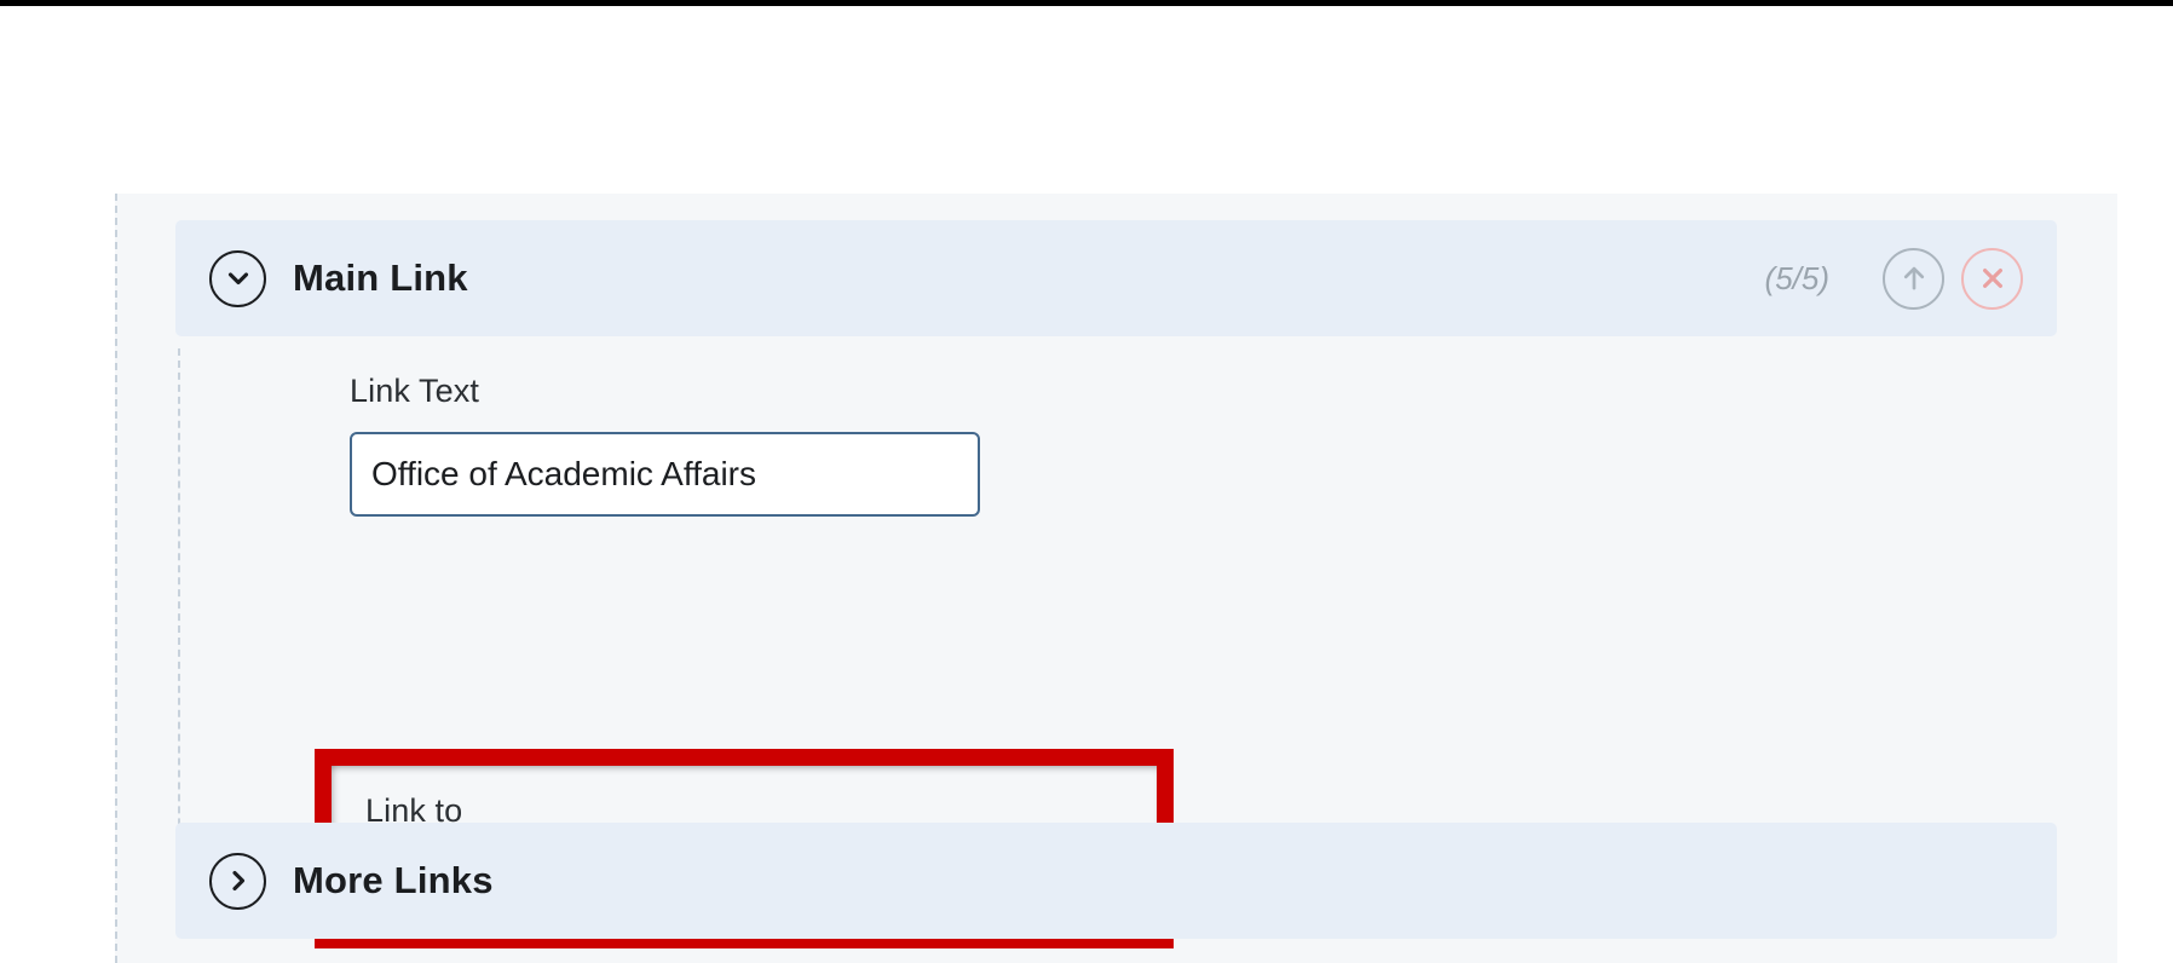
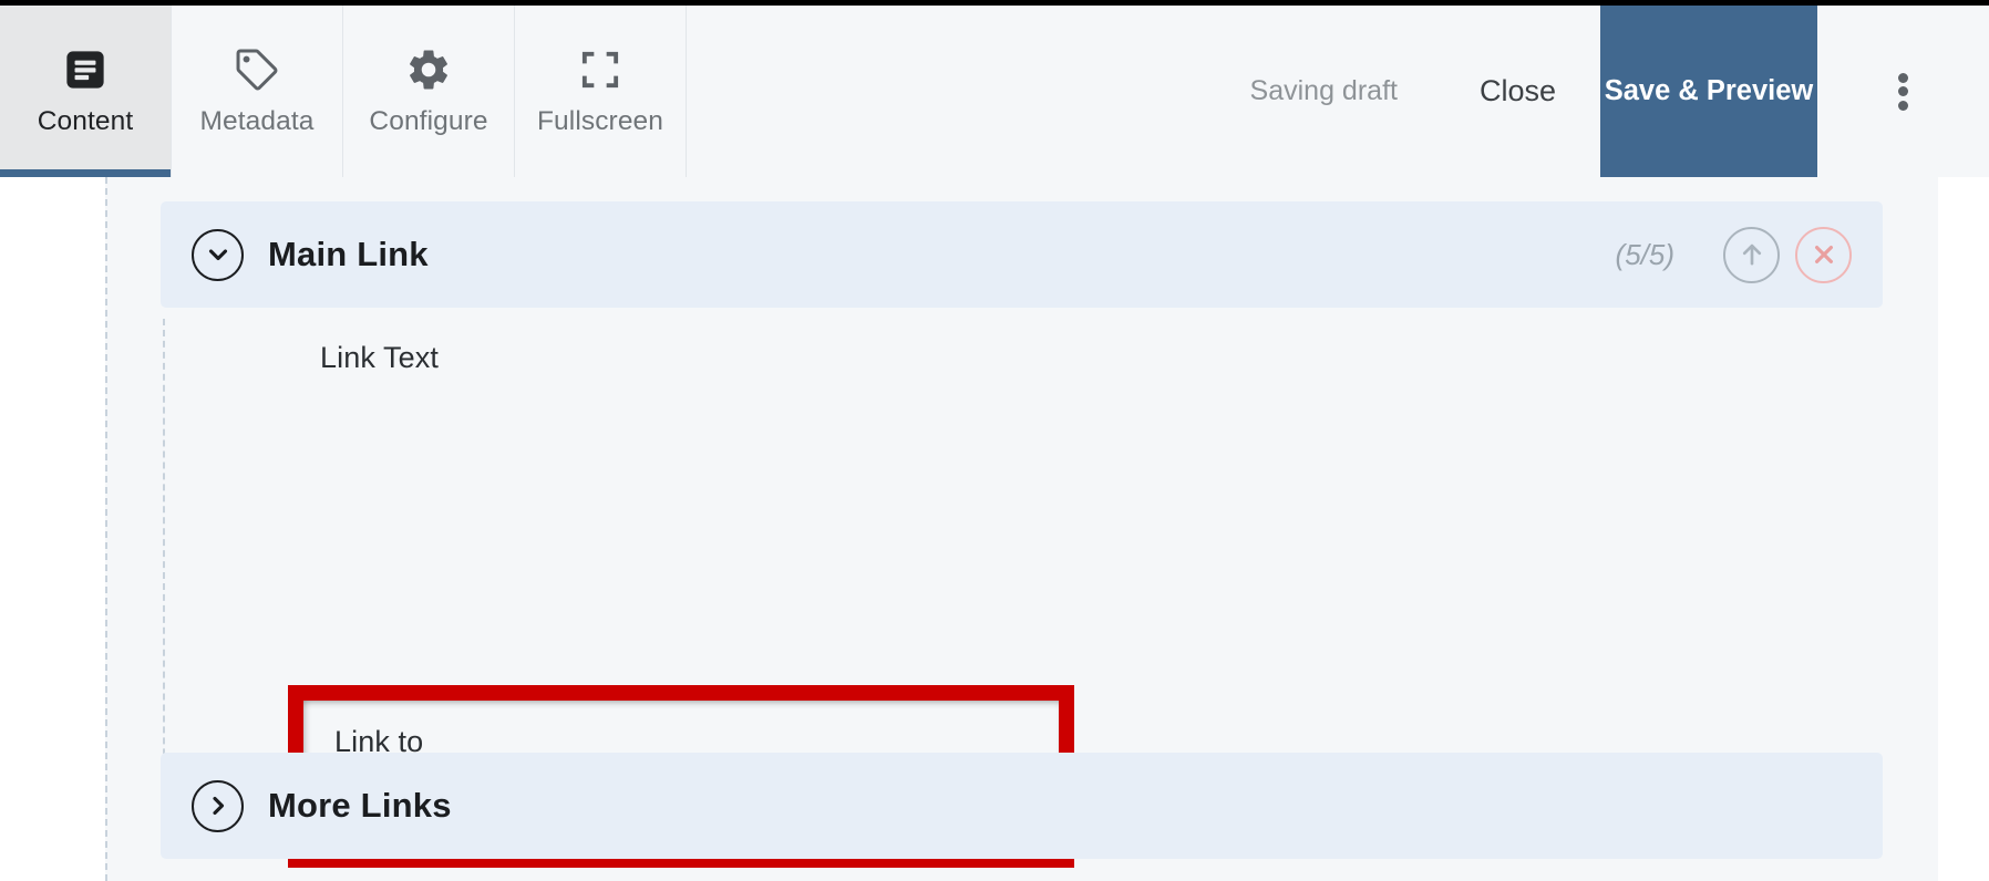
+ Content
+ Metadata
+ Configure
+ Fullscreen
+ Saving draft
+ Close
+ Save & Preview
  Main Link
  (5/5)
  Link Text
- Office of Academic Affairs
  Link to
  More Links
